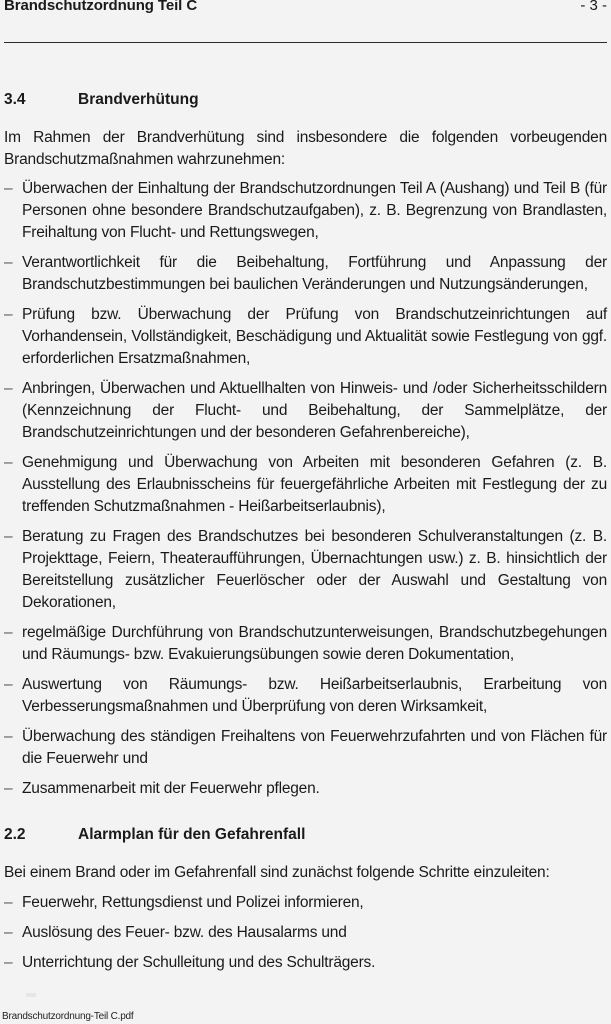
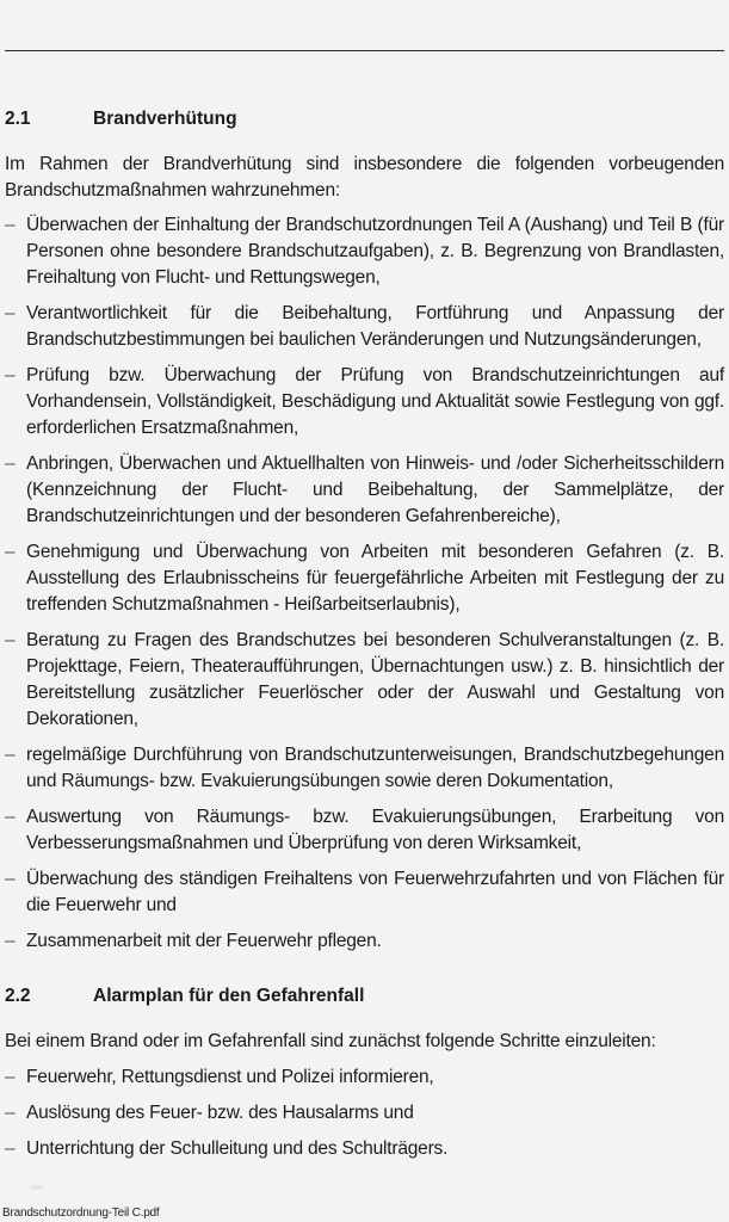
- Brandschutzordnung Teil C
- - 3 -
- 3.4 Brandverhütung
+ 2.1 Brandverhütung
  Im Rahmen der Brandverhütung sind insbesondere die folgenden vorbeugenden Brandschutzmaßnahmen wahrzunehmen:
  –
  Überwachen der Einhaltung der Brandschutzordnungen Teil A (Aushang) und Teil B (für Personen ohne besondere Brandschutzaufgaben), z. B. Begrenzung von Brandlasten, Freihaltung von Flucht- und Rettungswegen,
  –
  Verantwortlichkeit für die Beibehaltung, Fortführung und Anpassung der Brandschutzbestimmungen bei baulichen Veränderungen und Nutzungsänderungen,
  –
  Prüfung bzw. Überwachung der Prüfung von Brandschutzeinrichtungen auf Vorhandensein, Vollständigkeit, Beschädigung und Aktualität sowie Festlegung von ggf. erforderlichen Ersatzmaßnahmen,
  –
  Anbringen, Überwachen und Aktuellhalten von Hinweis- und /oder Sicherheitsschildern (Kennzeichnung der Flucht- und Beibehaltung, der Sammelplätze, der Brandschutzeinrichtungen und der besonderen Gefahrenbereiche),
  –
  Genehmigung und Überwachung von Arbeiten mit besonderen Gefahren (z. B. Ausstellung des Erlaubnisscheins für feuergefährliche Arbeiten mit Festlegung der zu treffenden Schutzmaßnahmen - Heißarbeitserlaubnis),
  –
  Beratung zu Fragen des Brandschutzes bei besonderen Schulveranstaltungen (z. B. Projekttage, Feiern, Theateraufführungen, Übernachtungen usw.) z. B. hinsichtlich der Bereitstellung zusätzlicher Feuerlöscher oder der Auswahl und Gestaltung von Dekorationen,
  –
  regelmäßige Durchführung von Brandschutzunterweisungen, Brandschutzbegehungen und Räumungs- bzw. Evakuierungsübungen sowie deren Dokumentation,
  –
- Auswertung von Räumungs- bzw. Heißarbeitserlaubnis, Erarbeitung von Verbesserungsmaßnahmen und Überprüfung von deren Wirksamkeit,
+ Auswertung von Räumungs- bzw. Evakuierungsübungen, Erarbeitung von Verbesserungsmaßnahmen und Überprüfung von deren Wirksamkeit,
  –
  Überwachung des ständigen Freihaltens von Feuerwehrzufahrten und von Flächen für die Feuerwehr und
  –
  Zusammenarbeit mit der Feuerwehr pflegen.
  2.2 Alarmplan für den Gefahrenfall
  Bei einem Brand oder im Gefahrenfall sind zunächst folgende Schritte einzuleiten:
  –
  Feuerwehr, Rettungsdienst und Polizei informieren,
  –
  Auslösung des Feuer- bzw. des Hausalarms und
  –
  Unterrichtung der Schulleitung und des Schulträgers.
  Brandschutzordnung-Teil C.pdf
